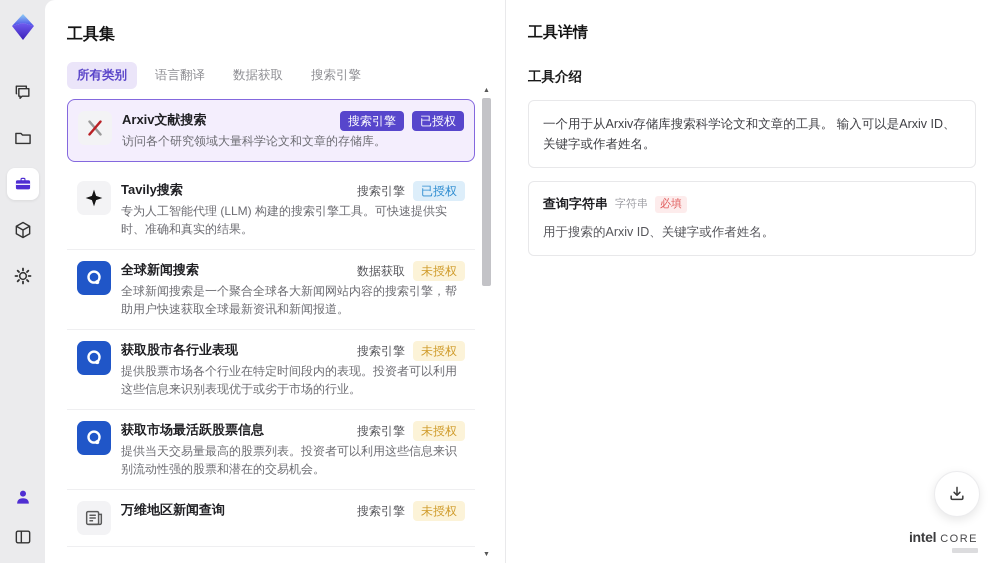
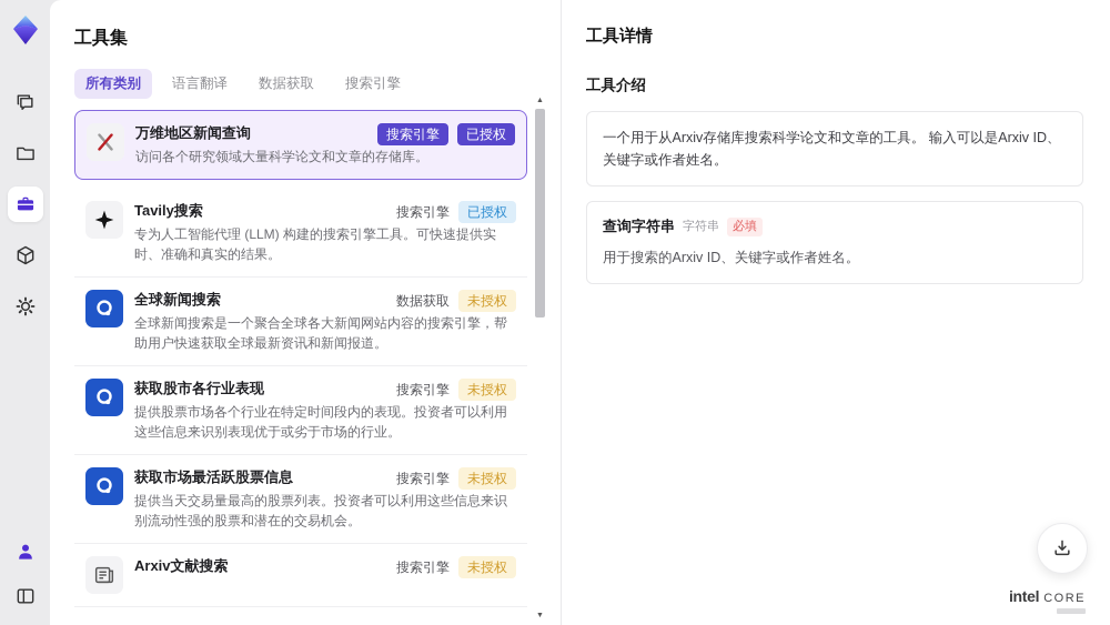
  工具集
  所有类别
  语言翻译
  数据获取
  搜索引擎
- Arxiv文献搜索
+ 万维地区新闻查询
  访问各个研究领域大量科学论文和文章的存储库。
  搜索引擎
  已授权
  Tavily搜索
  专为人工智能代理 (LLM) 构建的搜索引擎工具。可快速提供实时、准确和真实的结果。
  搜索引擎
  已授权
  全球新闻搜索
  全球新闻搜索是一个聚合全球各大新闻网站内容的搜索引擎，帮助用户快速获取全球最新资讯和新闻报道。
  数据获取
  未授权
  获取股市各行业表现
  提供股票市场各个行业在特定时间段内的表现。投资者可以利用这些信息来识别表现优于或劣于市场的行业。
  搜索引擎
  未授权
  获取市场最活跃股票信息
  提供当天交易量最高的股票列表。投资者可以利用这些信息来识别流动性强的股票和潜在的交易机会。
  搜索引擎
  未授权
- 万维地区新闻查询
+ Arxiv文献搜索
  搜索引擎
  未授权
  工具详情
  工具介绍
  一个用于从Arxiv存储库搜索科学论文和文章的工具。 输入可以是Arxiv ID、关键字或作者姓名。
  查询字符串
  字符串
  必填
  用于搜索的Arxiv ID、关键字或作者姓名。
  intel
  CORE
